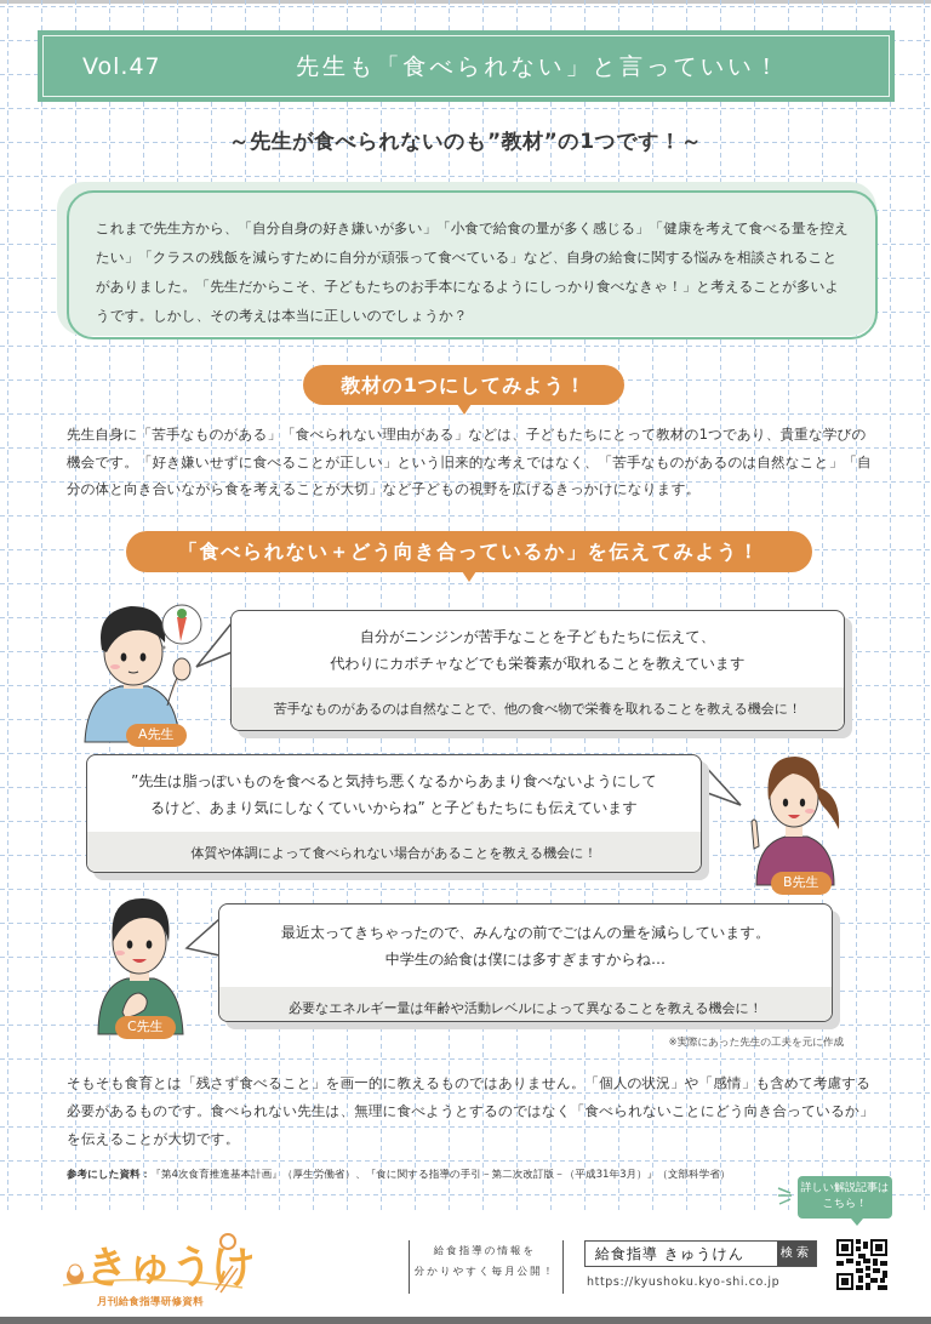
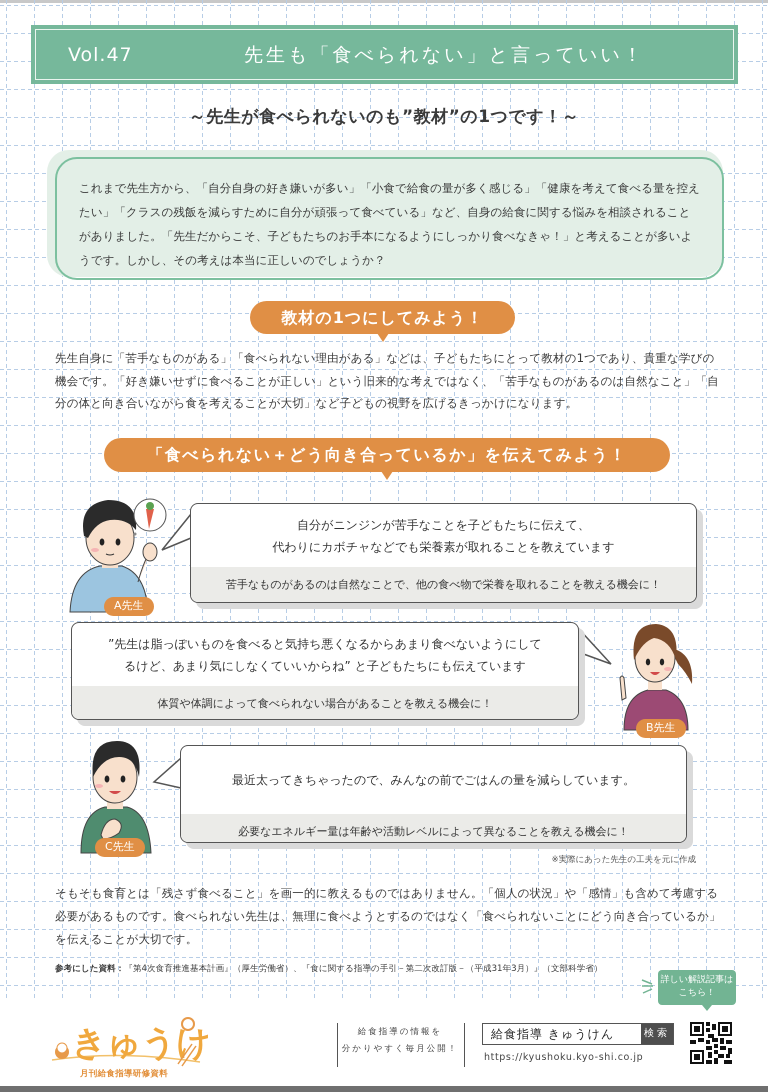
  Vol.47
  先生も「食べられない」と言っていい！
  ～先生が食べられないのも”教材”の1つです！～
  これまで先生方から、「自分自身の好き嫌いが多い」「小食で給食の量が多く感じる」「健康を考えて食べる量を控えたい」「クラスの残飯を減らすために自分が頑張って食べている」など、自身の給食に関する悩みを相談されることがありました。「先生だからこそ、子どもたちのお手本になるようにしっかり食べなきゃ！」と考えることが多いようです。しかし、その考えは本当に正しいのでしょうか？
  教材の1つにしてみよう！
  先生自身に「苦手なものがある」「食べられない理由がある」などは、子どもたちにとって教材の1つであり、貴重な学びの機会です。「好き嫌いせずに食べることが正しい」という旧来的な考えではなく、「苦手なものがあるのは自然なこと」「自分の体と向き合いながら食を考えることが大切」など子どもの視野を広げるきっかけになります。
  「食べられない＋どう向き合っているか」を伝えてみよう！
  A先生
  自分がニンジンが苦手なことを子どもたちに伝えて、
  代わりにカボチャなどでも栄養素が取れることを教えています
  苦手なものがあるのは自然なことで、他の食べ物で栄養を取れることを教える機会に！
  ”先生は脂っぽいものを食べると気持ち悪くなるからあまり食べないようにして
  るけど、あまり気にしなくていいからね” と子どもたちにも伝えています
  体質や体調によって食べられない場合があることを教える機会に！
  B先生
  C先生
  最近太ってきちゃったので、みんなの前でごはんの量を減らしています。
- 中学生の給食は僕には多すぎますからね…
  必要なエネルギー量は年齢や活動レベルによって異なることを教える機会に！
  ※実際にあった先生の工夫を元に作成
  そもそも食育とは「残さず食べること」を画一的に教えるものではありません。「個人の状況」や「感情」も含めて考慮する必要があるものです。食べられない先生は、無理に食べようとするのではなく「食べられないことにどう向き合っているか」を伝えることが大切です。
  参考にした資料：『第4次食育推進基本計画』（厚生労働省）、『食に関する指導の手引－第二次改訂版－（平成31年3月）』（文部科学省）
  きゅうけ
  月刊給食指導研修資料
  給食指導の情報を
  分かりやすく毎月公開！
  給食指導 きゅうけん
  検索
  https://kyushoku.kyo-shi.co.jp
  詳しい解説記事は
  こちら！
